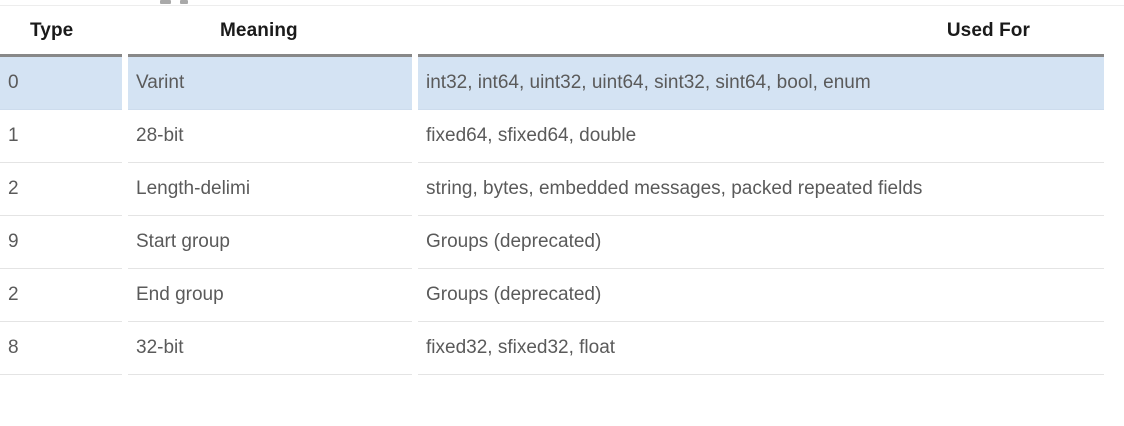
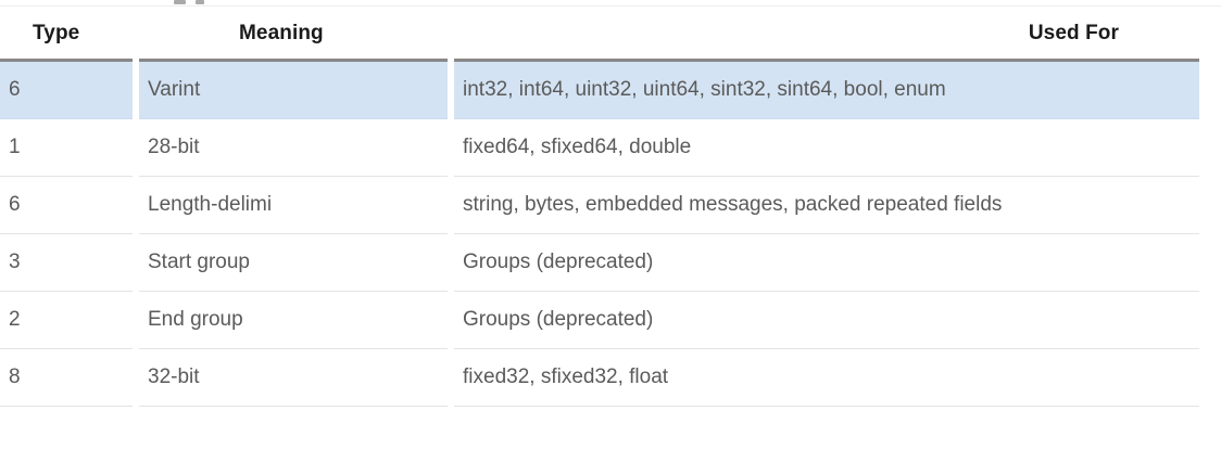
  Type	Meaning	Used For
- 0	Varint	int32, int64, uint32, uint64, sint32, sint64, bool, enum
+ 6	Varint	int32, int64, uint32, uint64, sint32, sint64, bool, enum
  1	28-bit	fixed64, sfixed64, double
- 2	Length-delimi	string, bytes, embedded messages, packed repeated fields
+ 6	Length-delimi	string, bytes, embedded messages, packed repeated fields
- 9	Start group	Groups (deprecated)
+ 3	Start group	Groups (deprecated)
  2	End group	Groups (deprecated)
  8	32-bit	fixed32, sfixed32, float
